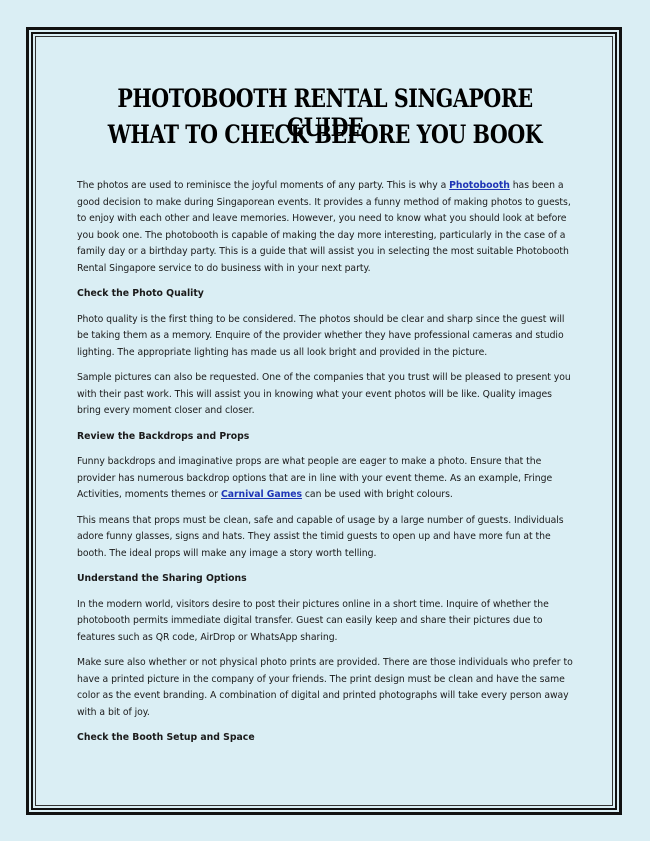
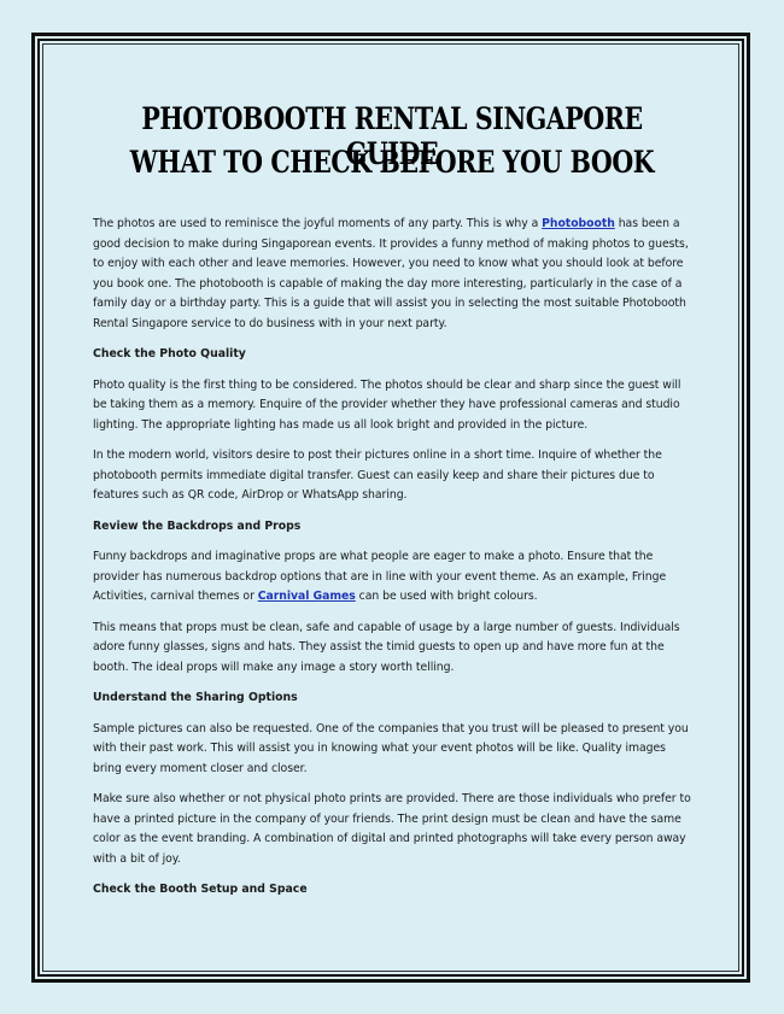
  PHOTOBOOTH RENTAL SINGAPORE GUIDE
  WHAT TO CHECK BEFORE YOU BOOK
  The photos are used to reminisce the joyful moments of any party. This is why a Photobooth has been a good decision to make during Singaporean events. It provides a funny method of making photos to guests, to enjoy with each other and leave memories. However, you need to know what you should look at before you book one. The photobooth is capable of making the day more interesting, particularly in the case of a family day or a birthday party. This is a guide that will assist you in selecting the most suitable Photobooth Rental Singapore service to do business with in your next party.
  Check the Photo Quality
  Photo quality is the first thing to be considered. The photos should be clear and sharp since the guest will be taking them as a memory. Enquire of the provider whether they have professional cameras and studio lighting. The appropriate lighting has made us all look bright and provided in the picture.
- Sample pictures can also be requested. One of the companies that you trust will be pleased to present you with their past work. This will assist you in knowing what your event photos will be like. Quality images bring every moment closer and closer.
+ In the modern world, visitors desire to post their pictures online in a short time. Inquire of whether the photobooth permits immediate digital transfer. Guest can easily keep and share their pictures due to features such as QR code, AirDrop or WhatsApp sharing.
  Review the Backdrops and Props
- Funny backdrops and imaginative props are what people are eager to make a photo. Ensure that the provider has numerous backdrop options that are in line with your event theme. As an example, Fringe Activities, moments themes or Carnival Games can be used with bright colours.
+ Funny backdrops and imaginative props are what people are eager to make a photo. Ensure that the provider has numerous backdrop options that are in line with your event theme. As an example, Fringe Activities, carnival themes or Carnival Games can be used with bright colours.
  This means that props must be clean, safe and capable of usage by a large number of guests. Individuals adore funny glasses, signs and hats. They assist the timid guests to open up and have more fun at the booth. The ideal props will make any image a story worth telling.
  Understand the Sharing Options
- In the modern world, visitors desire to post their pictures online in a short time. Inquire of whether the photobooth permits immediate digital transfer. Guest can easily keep and share their pictures due to features such as QR code, AirDrop or WhatsApp sharing.
+ Sample pictures can also be requested. One of the companies that you trust will be pleased to present you with their past work. This will assist you in knowing what your event photos will be like. Quality images bring every moment closer and closer.
  Make sure also whether or not physical photo prints are provided. There are those individuals who prefer to have a printed picture in the company of your friends. The print design must be clean and have the same color as the event branding. A combination of digital and printed photographs will take every person away with a bit of joy.
  Check the Booth Setup and Space
